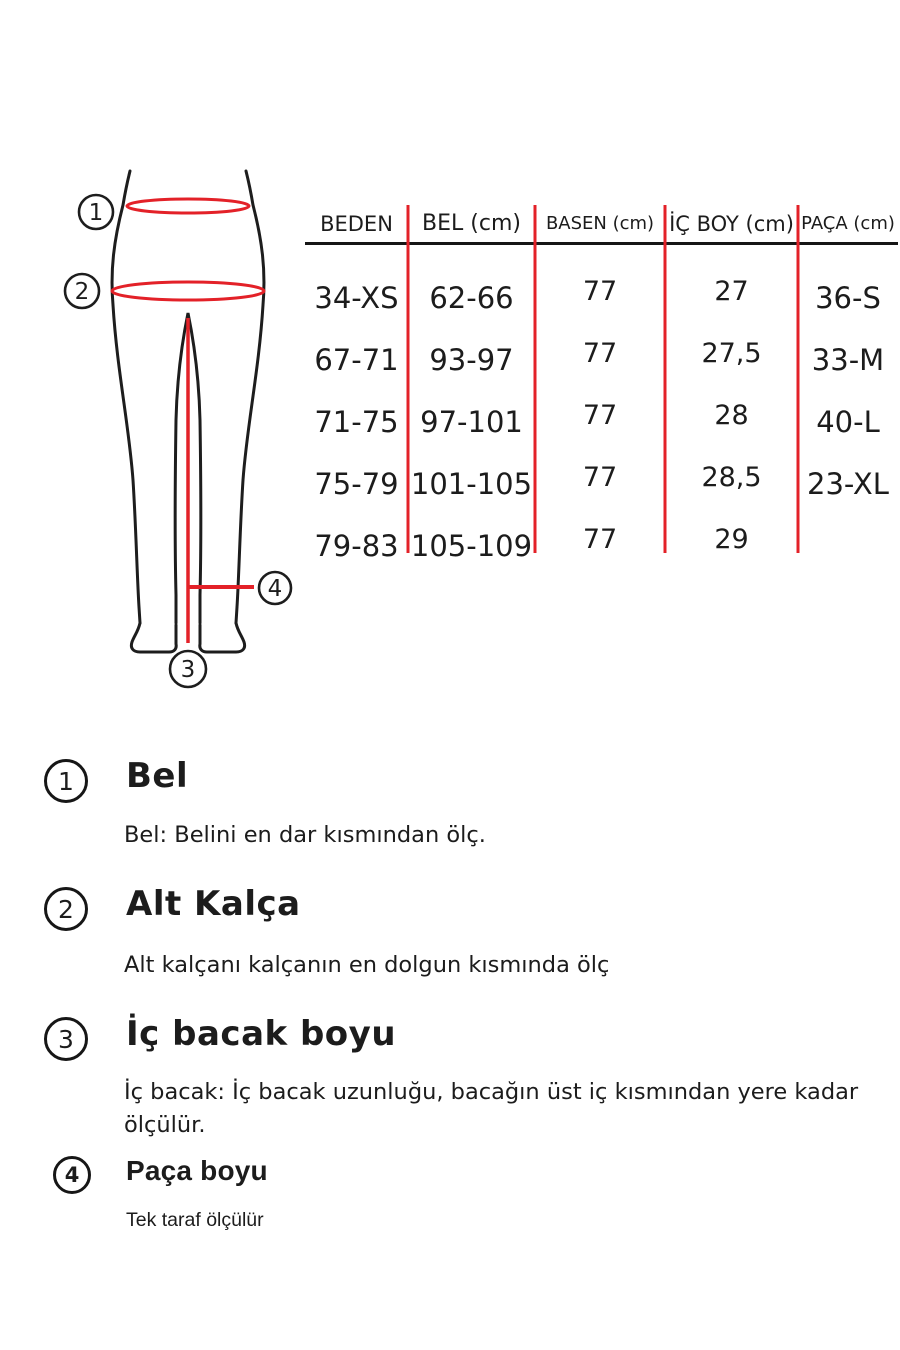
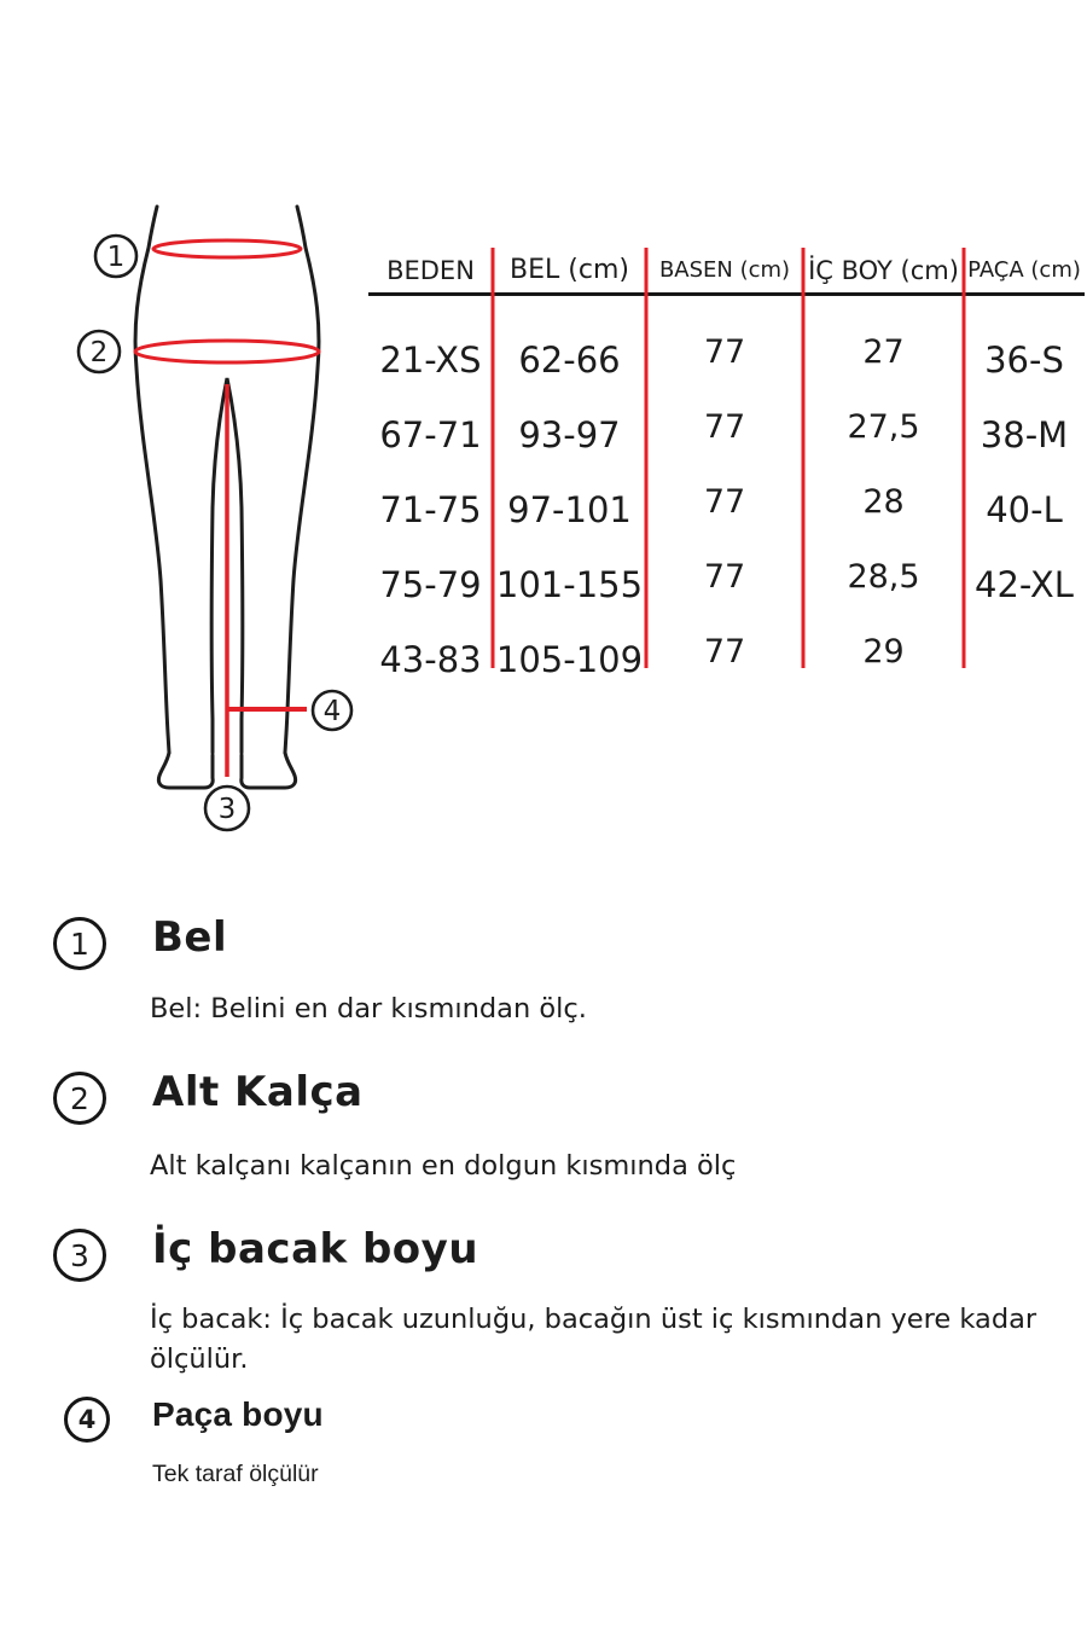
  1
  2
  3
  4
  BEDEN
  BEL (cm)
  BASEN (cm)
  İÇ BOY (cm)
  PAÇA (cm)
- 34-XS
+ 21-XS
  62-66
  77
  27
  36-S
  67-71
  93-97
  77
  27,5
- 33-M
+ 38-M
  71-75
  97-101
  77
  28
  40-L
  75-79
- 101-105
+ 101-155
  77
  28,5
- 23-XL
+ 42-XL
- 79-83
+ 43-83
  105-109
  77
  29
  1
  Bel
  Bel: Belini en dar kısmından ölç.
  2
  Alt Kalça
  Alt kalçanı kalçanın en dolgun kısmında ölç
  3
  İç bacak boyu
  İç bacak: İç bacak uzunluğu, bacağın üst iç kısmından yere kadar ölçülür.
  4
  Paça boyu
  Tek taraf ölçülür
